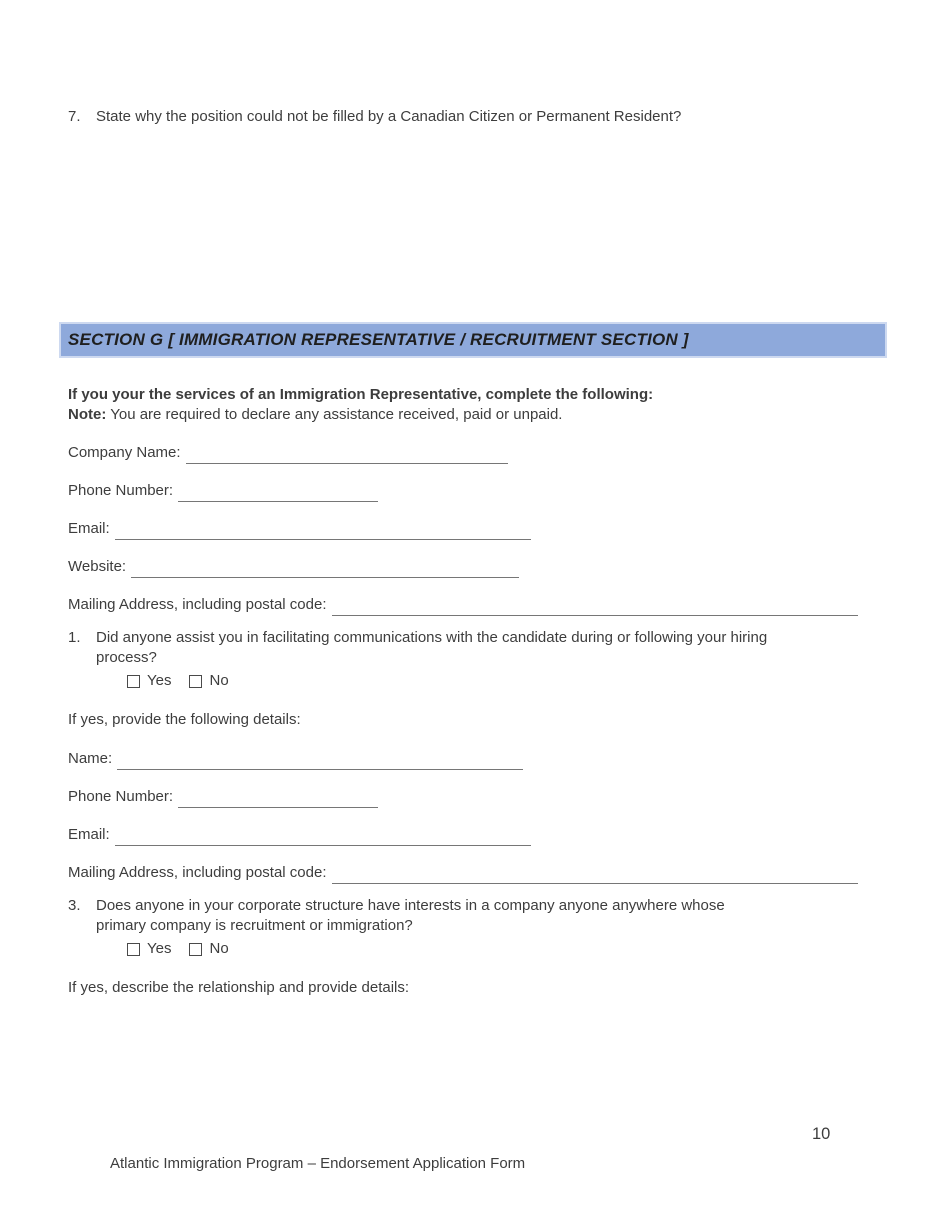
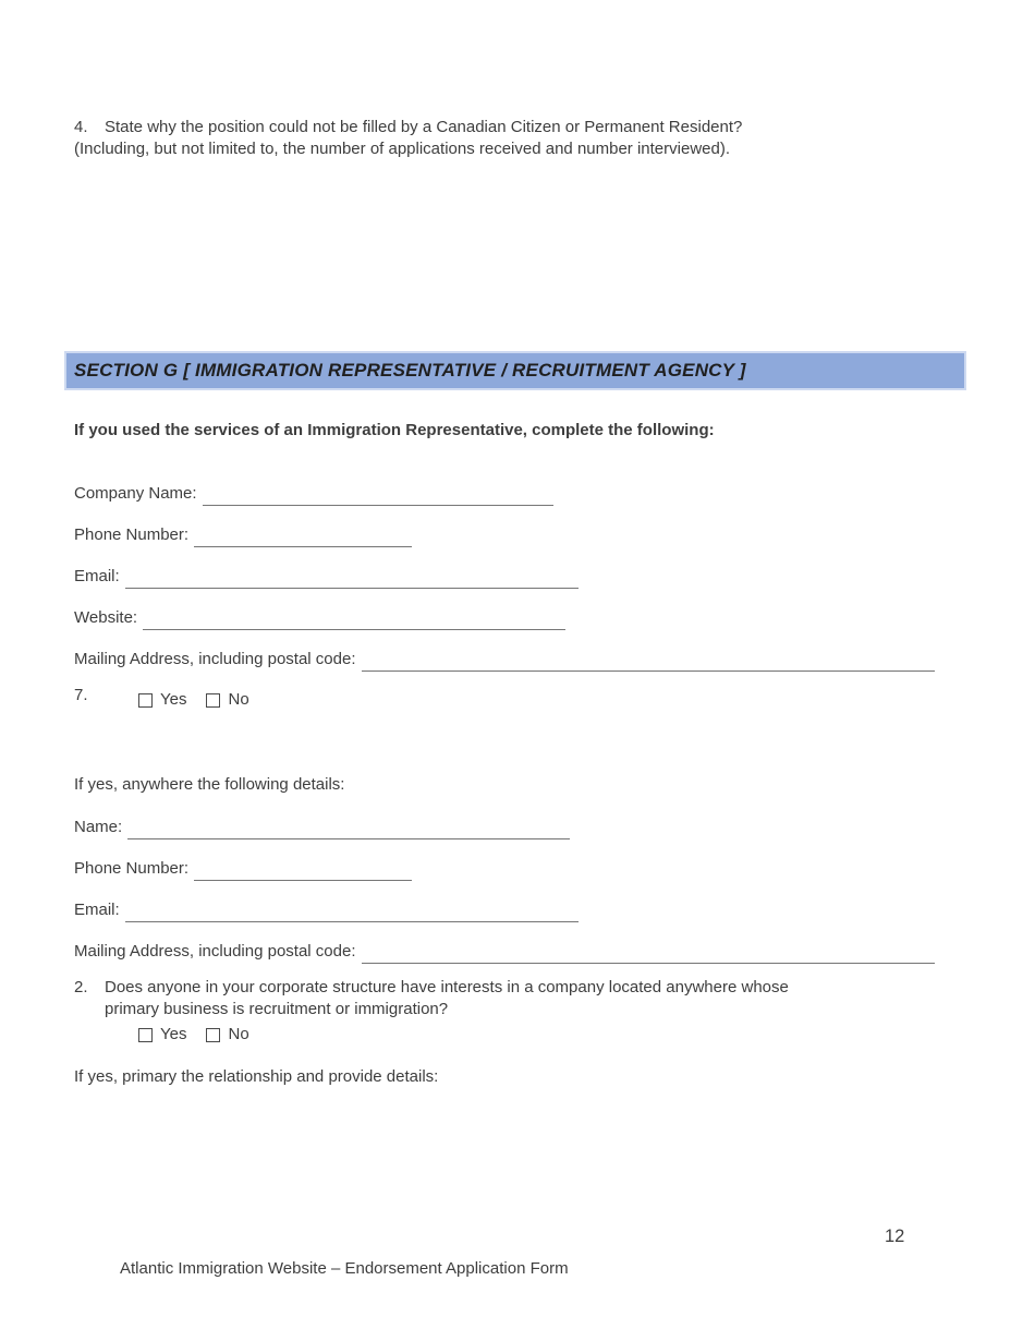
- 7. State why the position could not be filled by a Canadian Citizen or Permanent Resident?
+ 4. State why the position could not be filled by a Canadian Citizen or Permanent Resident?
+ (Including, but not limited to, the number of applications received and number interviewed).
- SECTION G [ IMMIGRATION REPRESENTATIVE / RECRUITMENT SECTION ]
+ SECTION G [ IMMIGRATION REPRESENTATIVE / RECRUITMENT AGENCY ]
- If you your the services of an Immigration Representative, complete the following:
+ If you used the services of an Immigration Representative, complete the following:
- Note: You are required to declare any assistance received, paid or unpaid.
  Company Name:
  Phone Number:
  Email:
  Website:
  Mailing Address, including postal code:
- 1.
+ 7.
- Did anyone assist you in facilitating communications with the candidate during or following your hiring
- process?
  Yes
  No
- If yes, provide the following details:
+ If yes, anywhere the following details:
  Name:
  Phone Number:
  Email:
  Mailing Address, including postal code:
- 3.
+ 2.
- Does anyone in your corporate structure have interests in a company anyone anywhere whose
+ Does anyone in your corporate structure have interests in a company located anywhere whose
- primary company is recruitment or immigration?
+ primary business is recruitment or immigration?
  Yes
  No
- If yes, describe the relationship and provide details:
+ If yes, primary the relationship and provide details:
- 10
+ 12
- Atlantic Immigration Program – Endorsement Application Form
+ Atlantic Immigration Website – Endorsement Application Form
